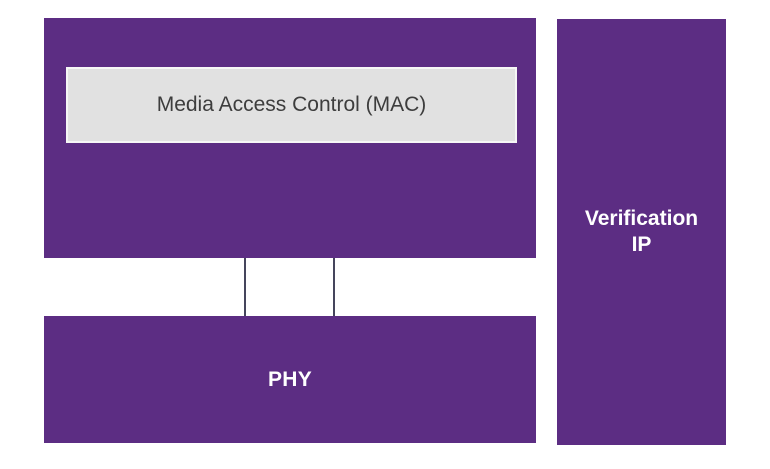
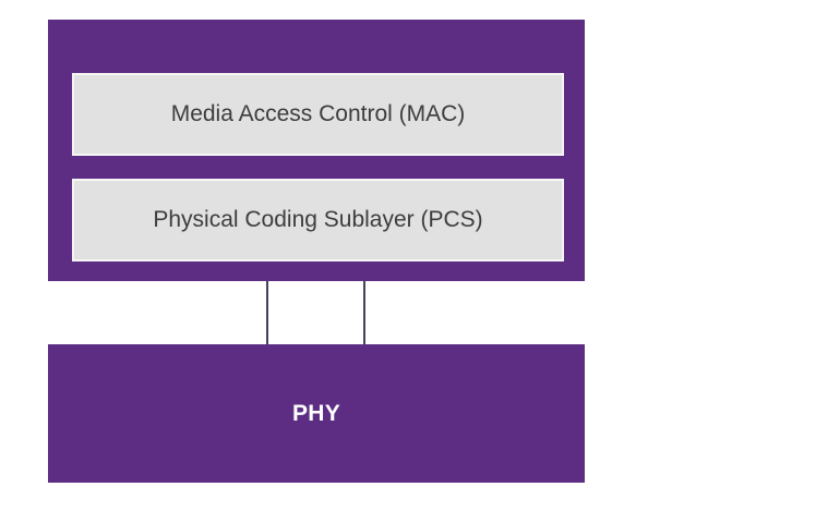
  Media Access Control (MAC)
+ Physical Coding Sublayer (PCS)
  PHY
- Verification
- IP
